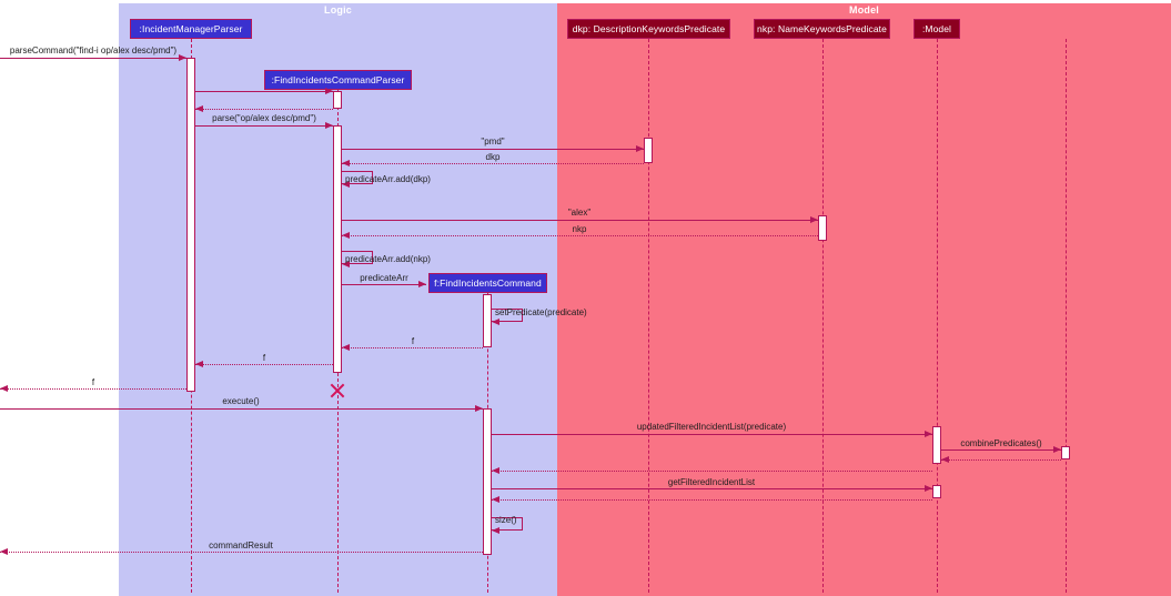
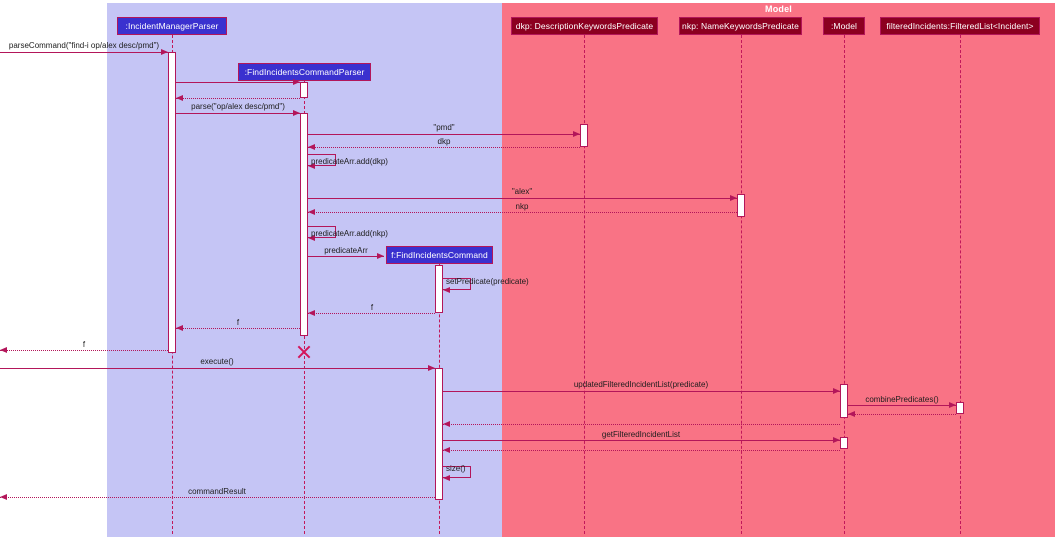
- Logic
  Model
  :IncidentManagerParser
  :FindIncidentsCommandParser
  f:FindIncidentsCommand
  dkp: DescriptionKeywordsPredicate
  nkp: NameKeywordsPredicate
  :Model
+ filteredIncidents:FilteredList<Incident>
  parseCommand("find-i op/alex desc/pmd")
  parse("op/alex desc/pmd")
  "pmd"
  dkp
  predicateArr.add(dkp)
  "alex"
  nkp
  predicateArr.add(nkp)
  predicateArr
  setPredicate(predicate)
  f
  f
  f
  execute()
  updatedFilteredIncidentList(predicate)
  combinePredicates()
  getFilteredIncidentList
  size()
  commandResult
